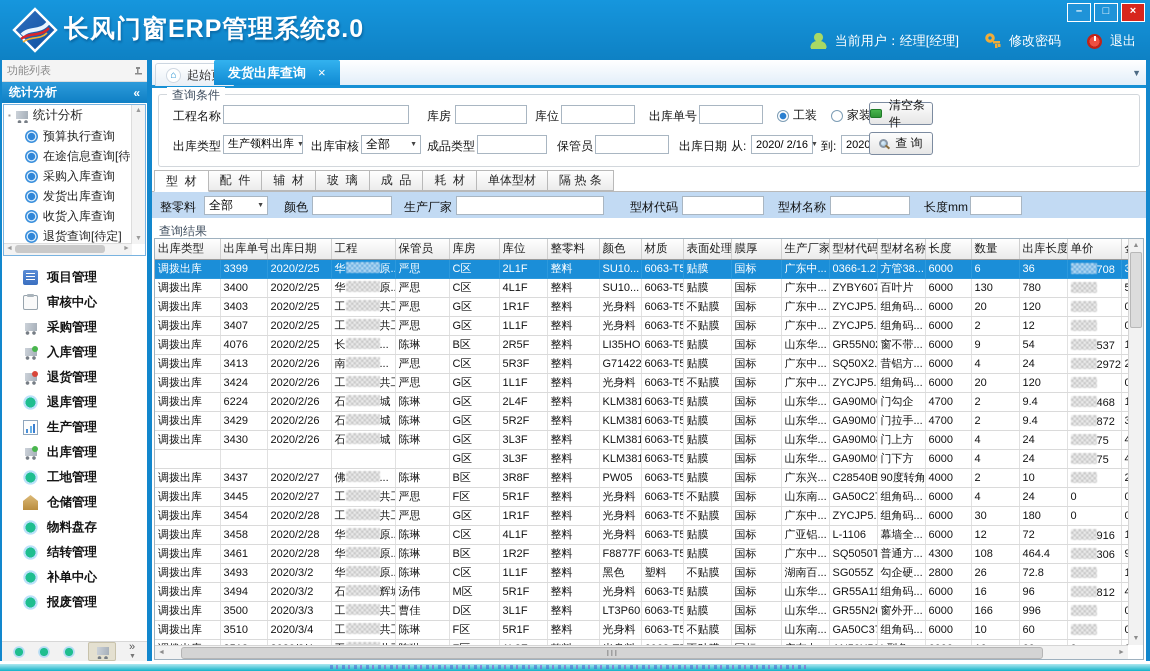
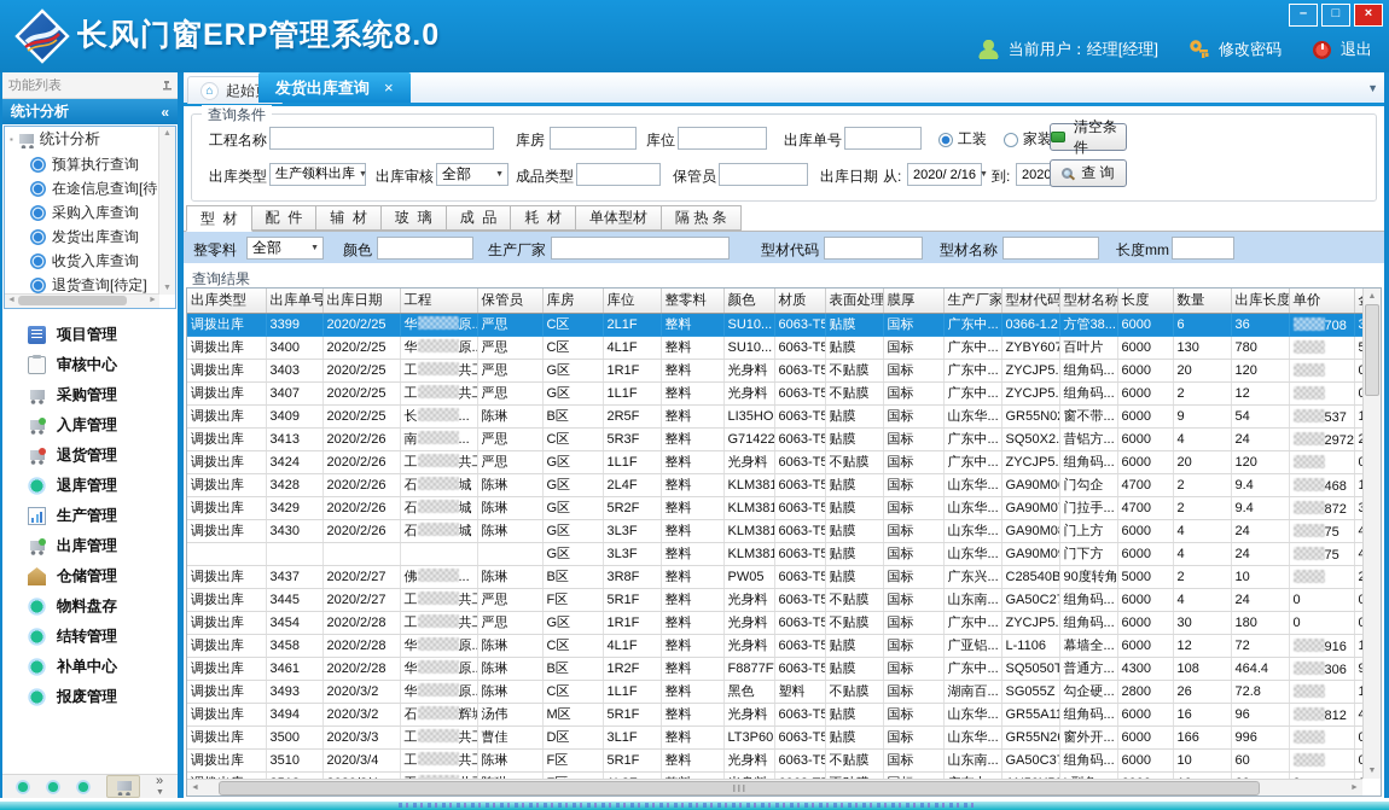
  长风门窗ERP管理系统8.0
  –
  □
  ×
  当前用户：经理[经理]
  修改密码
  退出
  功能列表
  统计分析
  «
  ▪
  统计分析
  预算执行查询
  在途信息查询[待
  采购入库查询
  发货出库查询
  收货入库查询
  退货查询[待定]
  项目管理
  审核中心
  采购管理
  入库管理
  退货管理
  退库管理
  生产管理
  出库管理
- 工地管理
  仓储管理
  物料盘存
  结转管理
  补单中心
  报废管理
  »
  ⌂
  发货出库查询
  ×
  ▼
  查询条件
  工程名称
  库房
  库位
  出库单号
  工装
  家装
  清空条件
  出库类型
  生产领料出库
  出库审核
  全部
  成品类型
  保管员
  出库日期
  从:
  2020/ 2/16
  到:
  查 询
  型 材
  配 件
  辅 材
  玻 璃
  成 品
  耗 材
  单体型材
  隔 热 条
  整零料
  全部
  颜色
  生产厂家
  型材代码
  型材名称
  长度mm
  查询结果
  出库类型	出库单号	出库日期	工程	保管员	库房	库位	整零料	颜色	材质	表面处理	膜厚	生产厂家	型材代码	型材名称	长度	数量	出库长度	单价
  调拨出库	3399	2020/2/25	华 原.	严思	C区	2L1F	整料	SU10...	6063-T5	贴膜	国标	广东中...	0366-1.2	方管38...	6000	6	36	708
  调拨出库	3400	2020/2/25	华 原.	严思	C区	4L1F	整料	SU10...	6063-T5	贴膜	国标	广东中...	ZYBY607	百叶片	6000	130	780
  调拨出库	3403	2020/2/25	工 共	严思	G区	1R1F	整料	光身料	6063-T5	不贴膜	国标	广东中...	ZYCJP5.	组角码...	6000	20	120
  调拨出库	3407	2020/2/25	工 共	严思	G区	1L1F	整料	光身料	6063-T5	不贴膜	国标	广东中...	ZYCJP5.	组角码...	6000	2	12
- 调拨出库	4076	2020/2/25	长 ...	陈琳	B区	2R5F	整料	LI35HO	6063-T5	贴膜	国标	山东华...	GR55N0	窗不带...	6000	9	54	537
+ 调拨出库	3409	2020/2/25	长 ...	陈琳	B区	2R5F	整料	LI35HO	6063-T5	贴膜	国标	山东华...	GR55N0	窗不带...	6000	9	54	537
  调拨出库	3413	2020/2/26	南 ...	严思	C区	5R3F	整料	G71422	6063-T5	贴膜	国标	广东中...	SQ50X2.	昔铝方...	6000	4	24	2972
  调拨出库	3424	2020/2/26	工 共	严思	G区	1L1F	整料	光身料	6063-T5	不贴膜	国标	广东中...	ZYCJP5.	组角码...	6000	20	120
- 调拨出库	6224	2020/2/26	石 城	陈琳	G区	2L4F	整料	KLM381	6063-T5	贴膜	国标	山东华...	GA90M0	门勾企	4700	2	9.4	468
+ 调拨出库	3428	2020/2/26	石 城	陈琳	G区	2L4F	整料	KLM381	6063-T5	贴膜	国标	山东华...	GA90M0	门勾企	4700	2	9.4	468
  调拨出库	3429	2020/2/26	石 城	陈琳	G区	5R2F	整料	KLM381	6063-T5	贴膜	国标	山东华...	GA90M0	门拉手...	4700	2	9.4	872
  调拨出库	3430	2020/2/26	石 城	陈琳	G区	3L3F	整料	KLM381	6063-T5	贴膜	国标	山东华...	GA90M0	门上方	6000	4	24	75
  					G区	3L3F	整料	KLM381	6063-T5	贴膜	国标	山东华...	GA90M0	门下方	6000	4	24	75
- 调拨出库	3437	2020/2/27	佛 ...	陈琳	B区	3R8F	整料	PW05	6063-T5	贴膜	国标	广东兴...	C28540B	90度转角	4000	2	10
+ 调拨出库	3437	2020/2/27	佛 ...	陈琳	B区	3R8F	整料	PW05	6063-T5	贴膜	国标	广东兴...	C28540B	90度转角	5000	2	10
  调拨出库	3445	2020/2/27	工 共	严思	F区	5R1F	整料	光身料	6063-T5	不贴膜	国标	山东南...	GA50C2	组角码...	6000	4	24	0
  调拨出库	3454	2020/2/28	工 共	严思	G区	1R1F	整料	光身料	6063-T5	不贴膜	国标	广东中...	ZYCJP5.	组角码...	6000	30	180	0
  调拨出库	3458	2020/2/28	华 原.	陈琳	C区	4L1F	整料	光身料	6063-T5	贴膜	国标	广亚铝...	L-1106	幕墙全...	6000	12	72	916
  调拨出库	3461	2020/2/28	华 原.	陈琳	B区	1R2F	整料	F8877F	6063-T5	贴膜	国标	广东中...	SQ5050T	普通方...	4300	108	464.4	306
  调拨出库	3493	2020/3/2	华 原.	陈琳	C区	1L1F	整料	黑色	塑料	不贴膜	国标	湖南百...	SG055Z	勾企硬...	2800	26	72.8
  调拨出库	3494	2020/3/2	石 辉	汤伟	M区	5R1F	整料	光身料	6063-T5	贴膜	国标	山东华...	GR55A11	组角码...	6000	16	96	812
  调拨出库	3500	2020/3/3	工 共	曹佳	D区	3L1F	整料	LT3P60	6063-T5	贴膜	国标	山东华...	GR55N2	窗外开...	6000	166	996
  调拨出库	3510	2020/3/4	工 共	陈琳	F区	5R1F	整料	光身料	6063-T5	不贴膜	国标	山东南...	GA50C3	组角码...	6000	10	60
